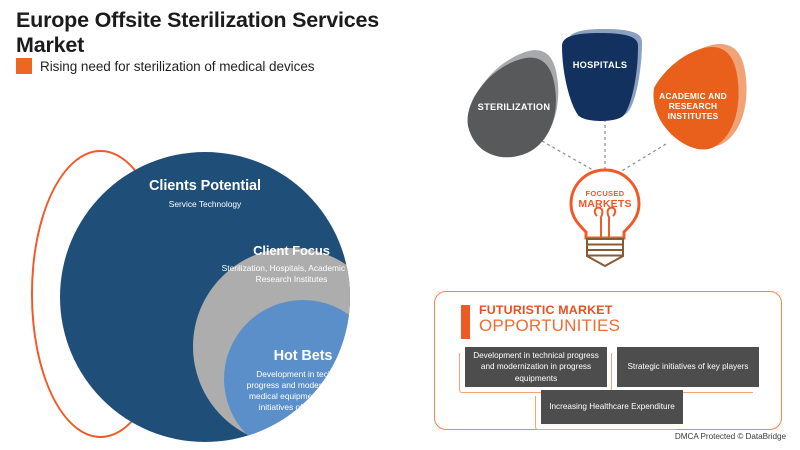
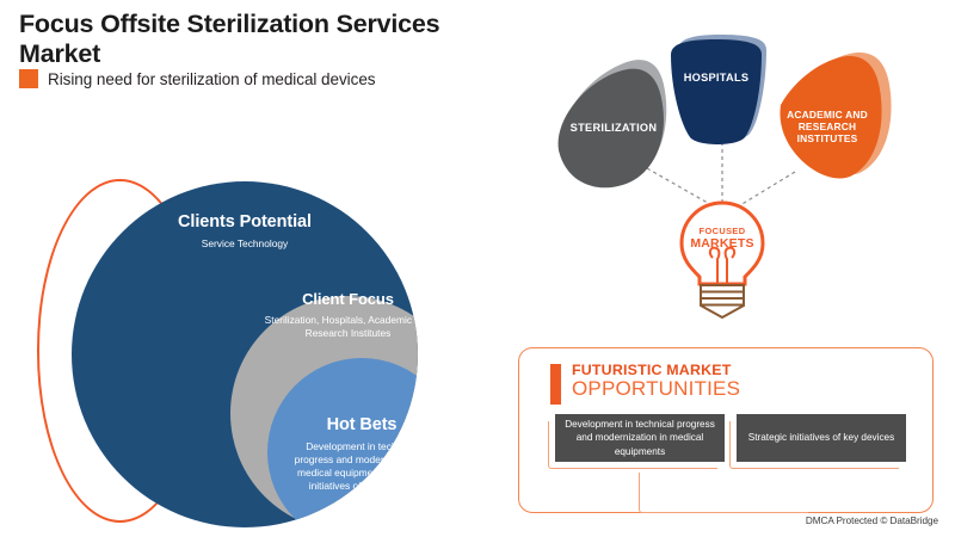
- Europe Offsite Sterilization Services Market
+ Focus Offsite Sterilization Services Market
  Rising need for sterilization of medical devices
  Clients Potential
  Service Technology
  Client Focus
  Sterilization, Hospitals, Academic a Research Institutes
  Hot Bets
  Development in technical progress and modernization medical equipment, Strateg initiatives of key players
  STERILIZATION
  HOSPITALS
  ACADEMIC AND
  RESEARCH
  INSTITUTES
  FOCUSED
  MARKETS
  FUTURISTIC MARKET
  OPPORTUNITIES
- Development in technical progress and modernization in progress equipments
+ Development in technical progress and modernization in medical equipments
- Strategic initiatives of key players
+ Strategic initiatives of key devices
- Increasing Healthcare Expenditure
  DMCA Protected © DataBridge
